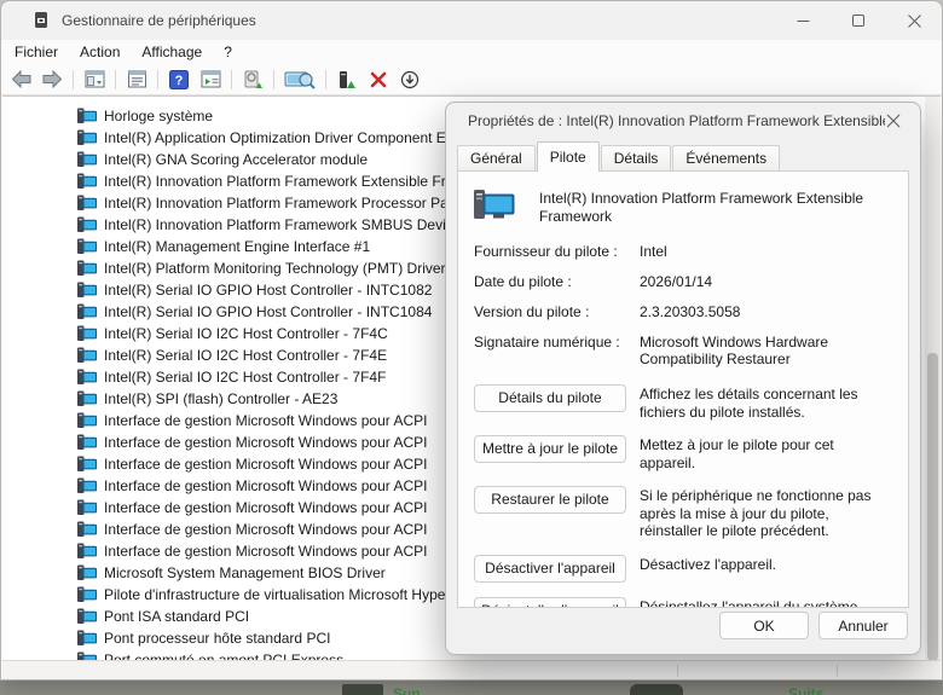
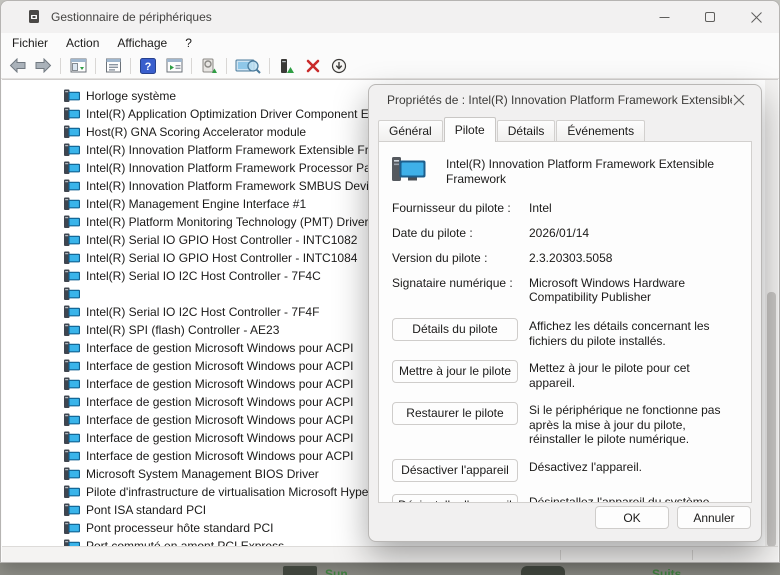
  Gestionnaire de périphériques
  Fichier
  Action
  Affichage
  ?
  ?
  Horloge système
  Intel(R) Application Optimization Driver Component E
- Intel(R) GNA Scoring Accelerator module
+ Host(R) GNA Scoring Accelerator module
  Intel(R) Innovation Platform Framework Extensible Fr
  Intel(R) Innovation Platform Framework Processor P
  Intel(R) Innovation Platform Framework SMBUS Dev
  Intel(R) Management Engine Interface #1
  Intel(R) Platform Monitoring Technology (PMT) Driver
  Intel(R) Serial IO GPIO Host Controller - INTC1082
  Intel(R) Serial IO GPIO Host Controller - INTC1084
  Intel(R) Serial IO I2C Host Controller - 7F4C
- Intel(R) Serial IO I2C Host Controller - 7F4E
  Intel(R) Serial IO I2C Host Controller - 7F4F
  Intel(R) SPI (flash) Controller - AE23
  Interface de gestion Microsoft Windows pour ACPI
  Interface de gestion Microsoft Windows pour ACPI
  Interface de gestion Microsoft Windows pour ACPI
  Interface de gestion Microsoft Windows pour ACPI
  Interface de gestion Microsoft Windows pour ACPI
  Interface de gestion Microsoft Windows pour ACPI
  Interface de gestion Microsoft Windows pour ACPI
  Microsoft System Management BIOS Driver
  Pilote d'infrastructure de virtualisation Microsoft Hype
  Pont ISA standard PCI
  Pont processeur hôte standard PCI
  Propriétés de : Intel(R) Innovation Platform Framework Extensibl
  Général
  Pilote
  Détails
  Événements
  Intel(R) Innovation Platform Framework Extensible Framework
  Fournisseur du pilote :
  Intel
  Date du pilote :
  2026/01/14
  Version du pilote :
  2.3.20303.5058
  Signataire numérique :
- Microsoft Windows Hardware Compatibility Restaurer
+ Microsoft Windows Hardware Compatibility Publisher
  Détails du pilote
  Affichez les détails concernant les fichiers du pilote installés.
  Mettre à jour le pilote
  Mettez à jour le pilote pour cet appareil.
  Restaurer le pilote
- Si le périphérique ne fonctionne pas après la mise à jour du pilote, réinstaller le pilote précédent.
+ Si le périphérique ne fonctionne pas après la mise à jour du pilote, réinstaller le pilote numérique.
  Désactiver l'appareil
  Désactivez l'appareil.
  Désinstallez l'appareil du système
  OK
  Annuler
  Sun
  Suits
